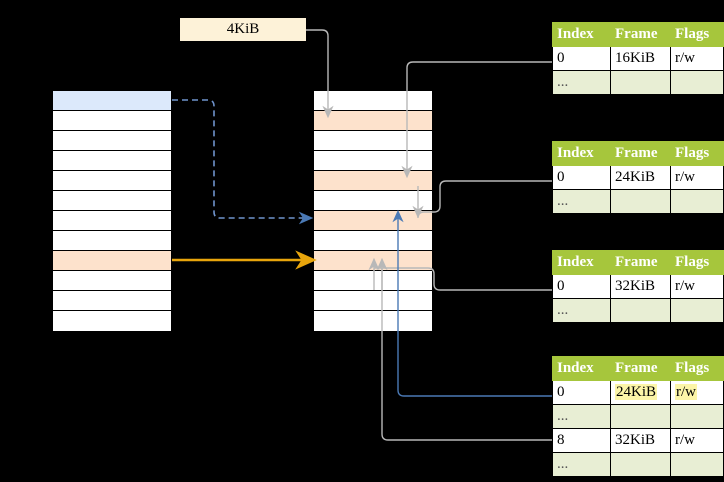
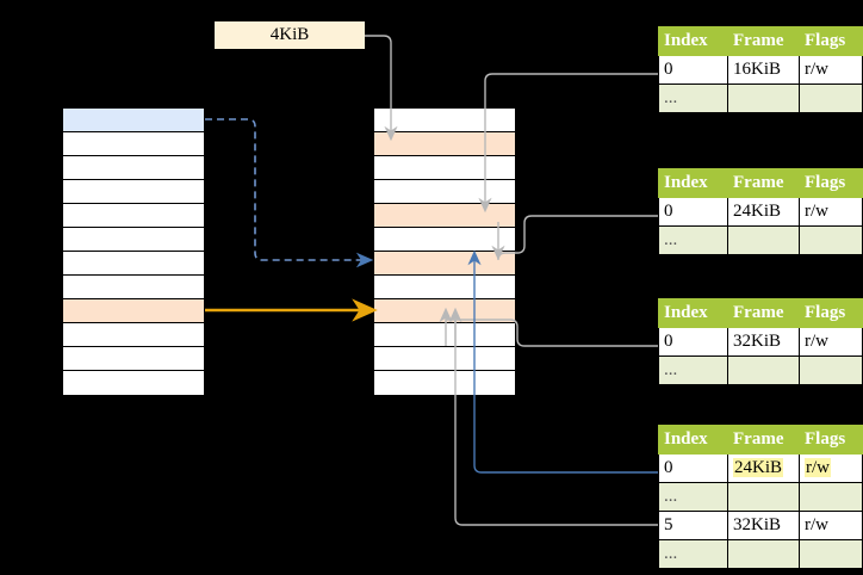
  4KiB
  Index	Frame	Flags
  0	16KiB	r/w
  ...
  Index	Frame	Flags
  0	24KiB	r/w
  ...
  Index	Frame	Flags
  0	32KiB	r/w
  ...
  Index	Frame	Flags
  0	24KiB	r/w
  ...
- 8	32KiB	r/w
+ 5	32KiB	r/w
  ...
